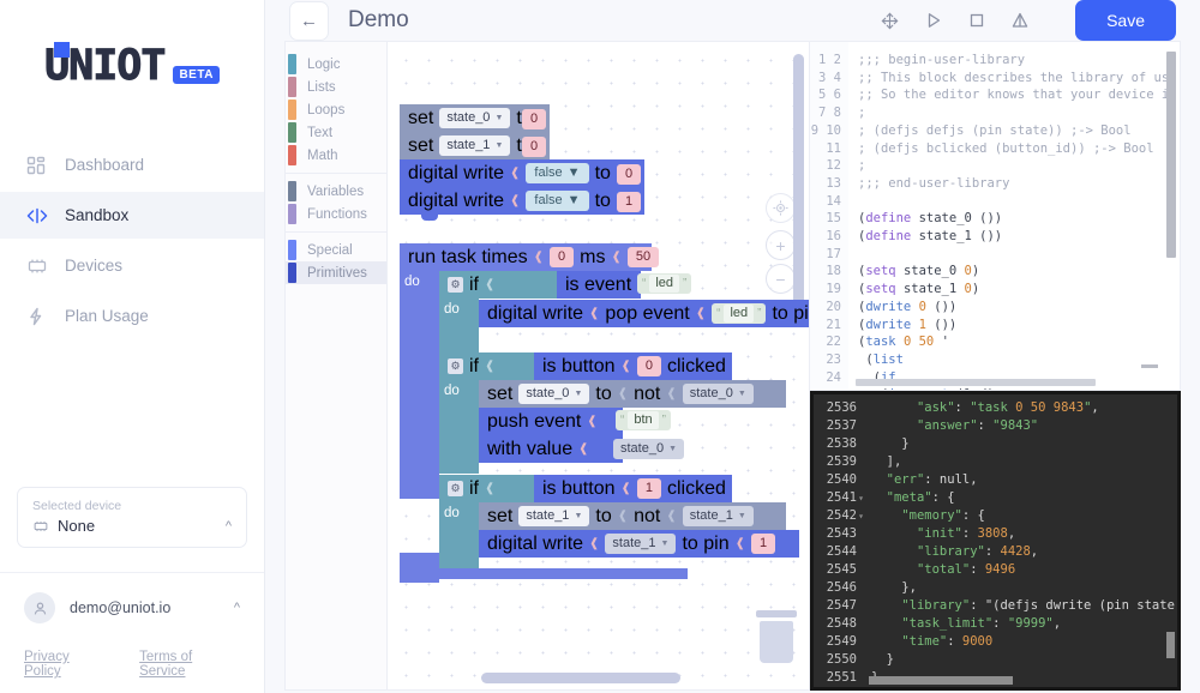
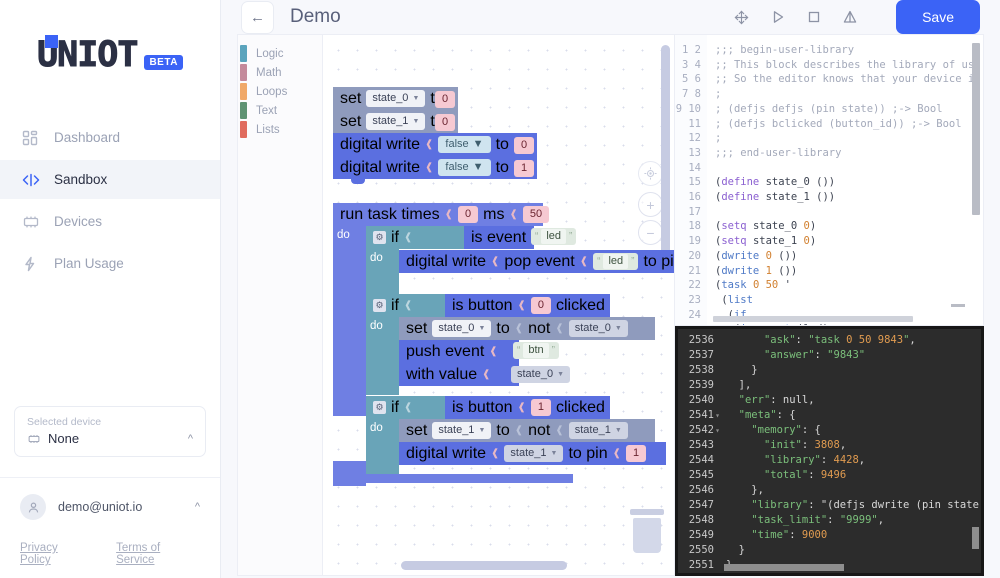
  UNIOT
  BETA
  Dashboard
  Sandbox
  Devices
  Plan Usage
  Selected device
  None
  ^
  demo@uniot.io
  ^
  Privacy Policy
  Terms of Service
  ←
  Demo
  Save
  Logic
- Lists
+ Math
  Loops
  Text
- Math
+ Lists
- Variables
- Functions
- Special
- Primitives
  set
  state_0
  set
  state_1
  digital write
  ❰
  false
  ▼
  digital write
  ❰
  false
  ▼
  0
  0
  0
  1
  run task times
  ❰
  0
  ms
  ❰
  50
  do
  ⚙
  if
  ❰
  do
  is event
  “
  led
  ”
  digital write
  ❰
  pop event
  ❰
  “
  led
  ”
  to pi
  ⚙
  if
  ❰
  do
  is button
  ❰
  0
  clicked
  set
  state_0
  to
  ❰
  not
  ❰
  state_0
  push event
  ❰
  “
  btn
  ”
  with value
  ❰
  state_0
  ⚙
  if
  ❰
  do
  is button
  ❰
  1
  clicked
  set
  state_1
  to
  ❰
  not
  ❰
  state_1
  digital write
  ❰
  state_1
  to pin
  ❰
  1
  +
  −
  1 2 3 4 5 6 7 8 9 10 11 12 13 14 15 16 17 18 19 20 21 22 23 24
  ;;; begin-user-library ;; This block describes the library of u ;; So the editor knows that your device ; ; (defjs defjs (pin state)) ;-> Bool ; (defjs bclicked (button_id)) ;-> Bool ; ;;; end-user-library
  (define state_0 ())
  (define state_1 ())
  (setq state_0 0)
  (setq state_1 0)
  (dwrite 0 ())
  (dwrite 1 ())
  (task 0 50 '
  (list
  (if
  2536
  2537
  2538
  2539
  2540
  2541
  ▾
  2542
  ▾
  2543
  2544
  2545
  2546
  2547
  2548
  2549
  2550
  2551
  "ask": "task 0 50 9843",
  "answer": "9843"
  }
  ],
  "err": null,
  "meta": {
  "memory": {
  "init": 3808,
  "library": 4428,
  "total": 9496
  },
  "library": "(defjs dwrite (pin state
  "task_limit": "9999",
  "time": 9000
  }
